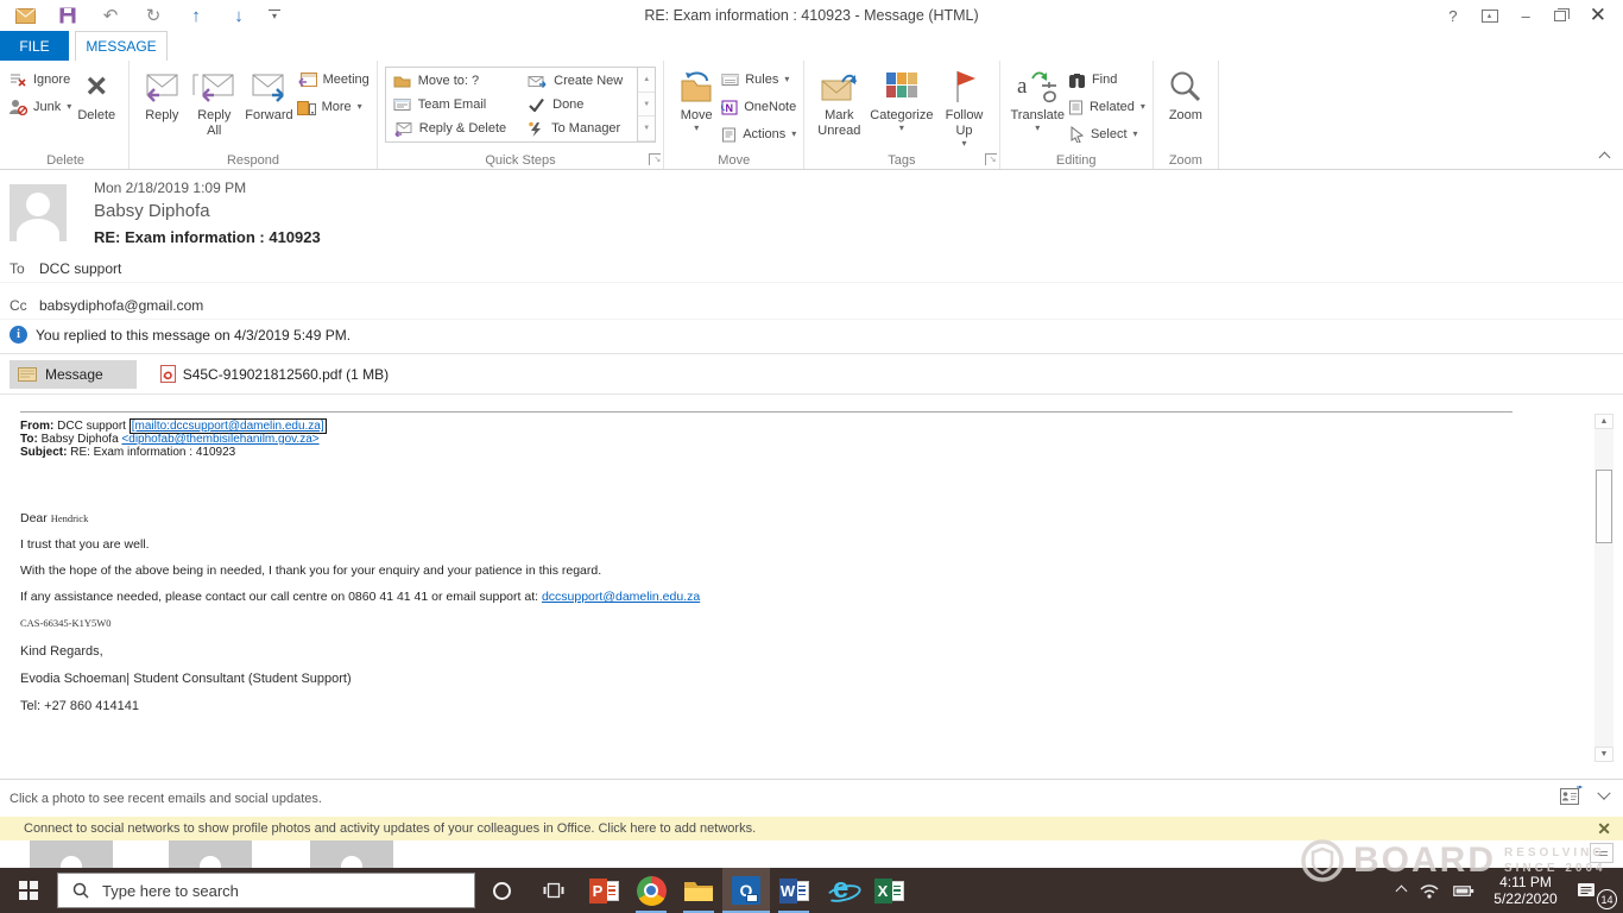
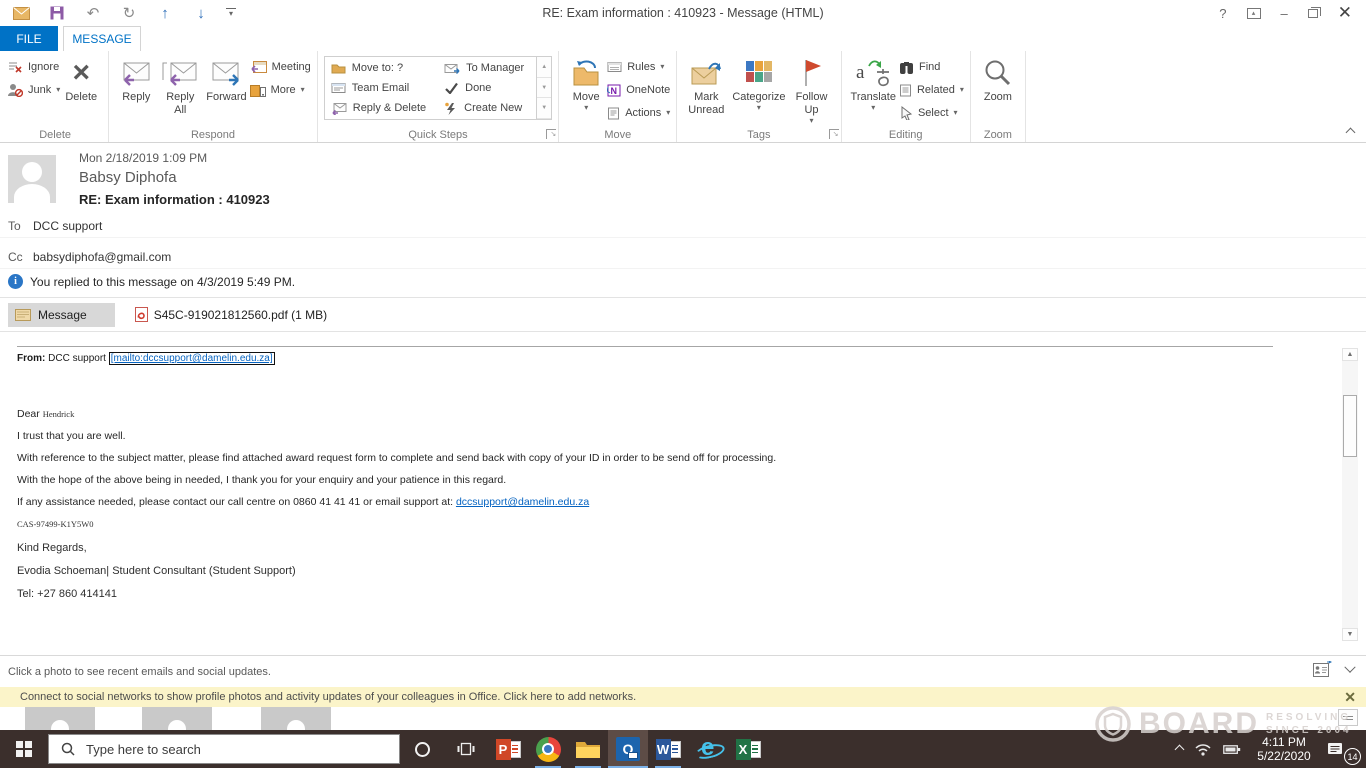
  ↶
  ↻
  ↑
  ↓
  ▾
  RE: Exam information : 410923 - Message (HTML)
  ?
  –
  ✕
  FILE
  MESSAGE
  Ignore
  Junk
  ▾
  ×
  Delete
  Delete
  Reply
  Reply All
  Forward
  Meeting
  More
  ▾
  Respond
  Move to: ?
  Team Email
  Reply & Delete
- Create New
+ To Manager
  Done
- To Manager
+ Create New
  Quick Steps
  Move
  ▾
  Rules
  ▾
  N
  OneNote
  Actions
  ▾
  Move
  Mark Unread
  Categorize
  ▾
  Follow Up
  ▾
  Tags
  a
  Translate
  ▾
  Find
  Related
  ▾
  Select
  ▾
  Editing
  Zoom
  Zoom
  Mon 2/18/2019 1:09 PM
  Babsy Diphofa
  RE: Exam information : 410923
  To DCC support
  Cc babsydiphofa@gmail.com
  i
  You replied to this message on 4/3/2019 5:49 PM.
  Message
  S45C-919021812560.pdf (1 MB)
  From: DCC support [mailto:dccsupport@damelin.edu.za]
- To: Babsy Diphofa <diphofab@thembisilehanilm.gov.za>
- Subject: RE: Exam information : 410923
  Dear Hendrick
  I trust that you are well.
+ With reference to the subject matter, please find attached award request form to complete and send back with copy of your ID in order to be send off for processing.
  With the hope of the above being in needed, I thank you for your enquiry and your patience in this regard.
  If any assistance needed, please contact our call centre on 0860 41 41 41 or email support at: dccsupport@damelin.edu.za
- CAS-66345-K1Y5W0
+ CAS-97499-K1Y5W0
  Kind Regards,
  Evodia Schoeman| Student Consultant (Student Support)
  Tel: +27 860 414141
  Click a photo to see recent emails and social updates.
  Connect to social networks to show profile photos and activity updates of your colleagues in Office. Click here to add networks.
  ✕
  Type here to search
  P
  O
  W
  e
  X
  4:11 PM
  5/22/2020
  14
  BOARD
  RESOLVING
  SINCE 2004
